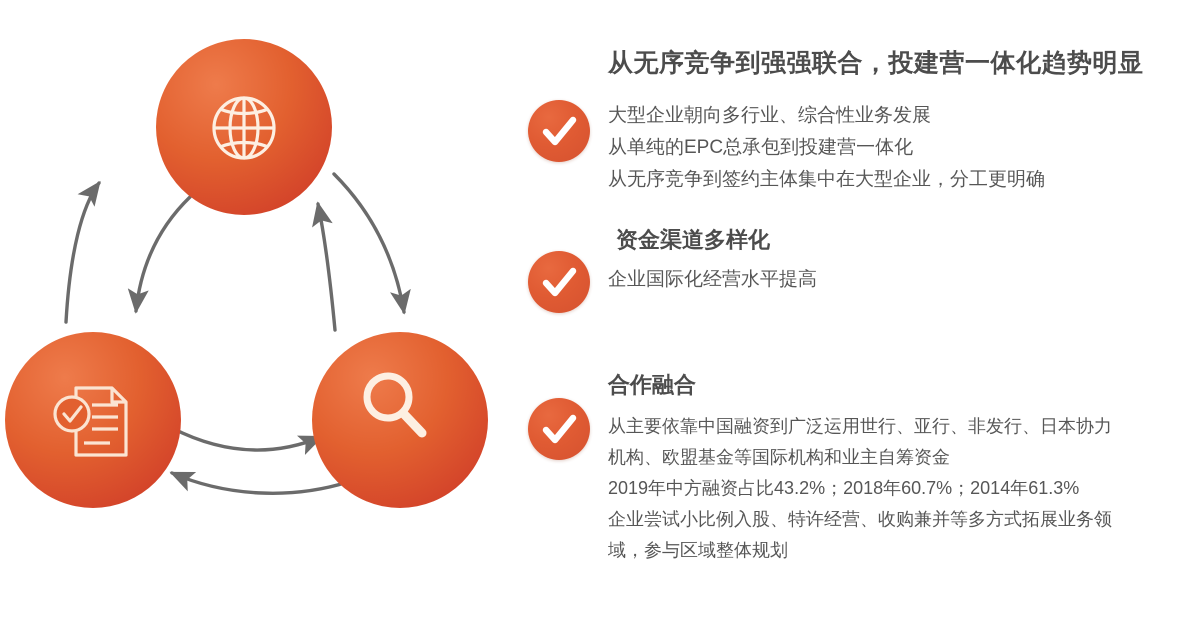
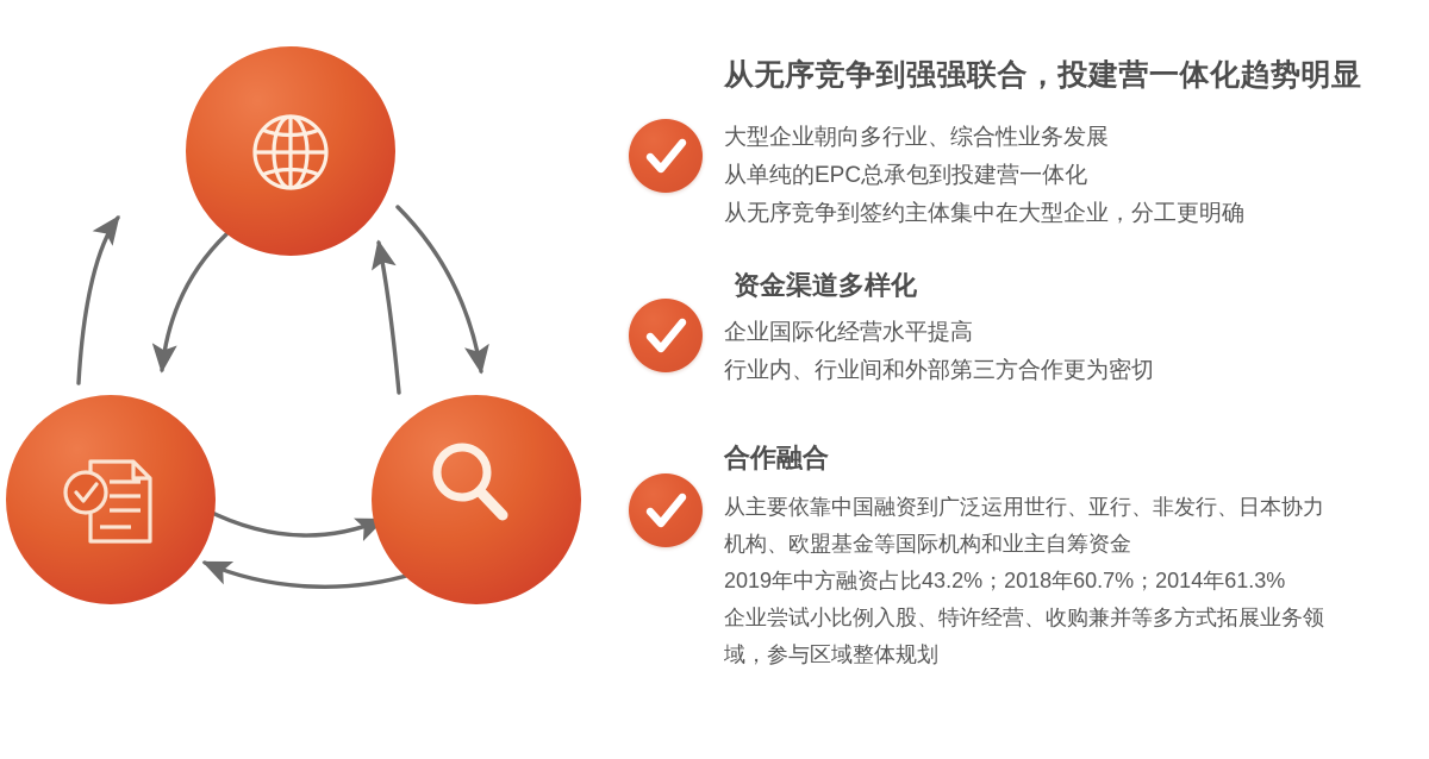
  从无序竞争到强强联合，投建营一体化趋势明显
  大型企业朝向多行业、综合性业务发展
  从单纯的EPC总承包到投建营一体化
  从无序竞争到签约主体集中在大型企业，分工更明确
  资金渠道多样化
  企业国际化经营水平提高
+ 行业内、行业间和外部第三方合作更为密切
  合作融合
  从主要依靠中国融资到广泛运用世行、亚行、非发行、日本协力
  机构、欧盟基金等国际机构和业主自筹资金
  2019年中方融资占比43.2%；2018年60.7%；2014年61.3%
  企业尝试小比例入股、特许经营、收购兼并等多方式拓展业务领
  域，参与区域整体规划
